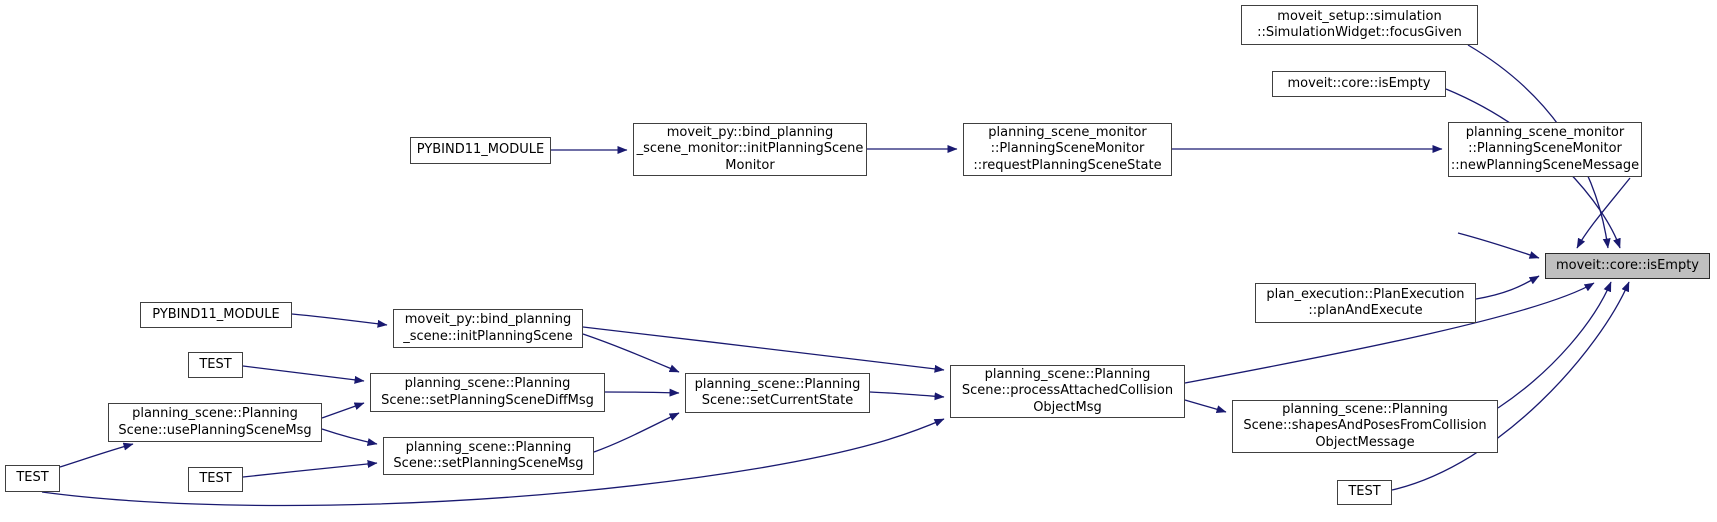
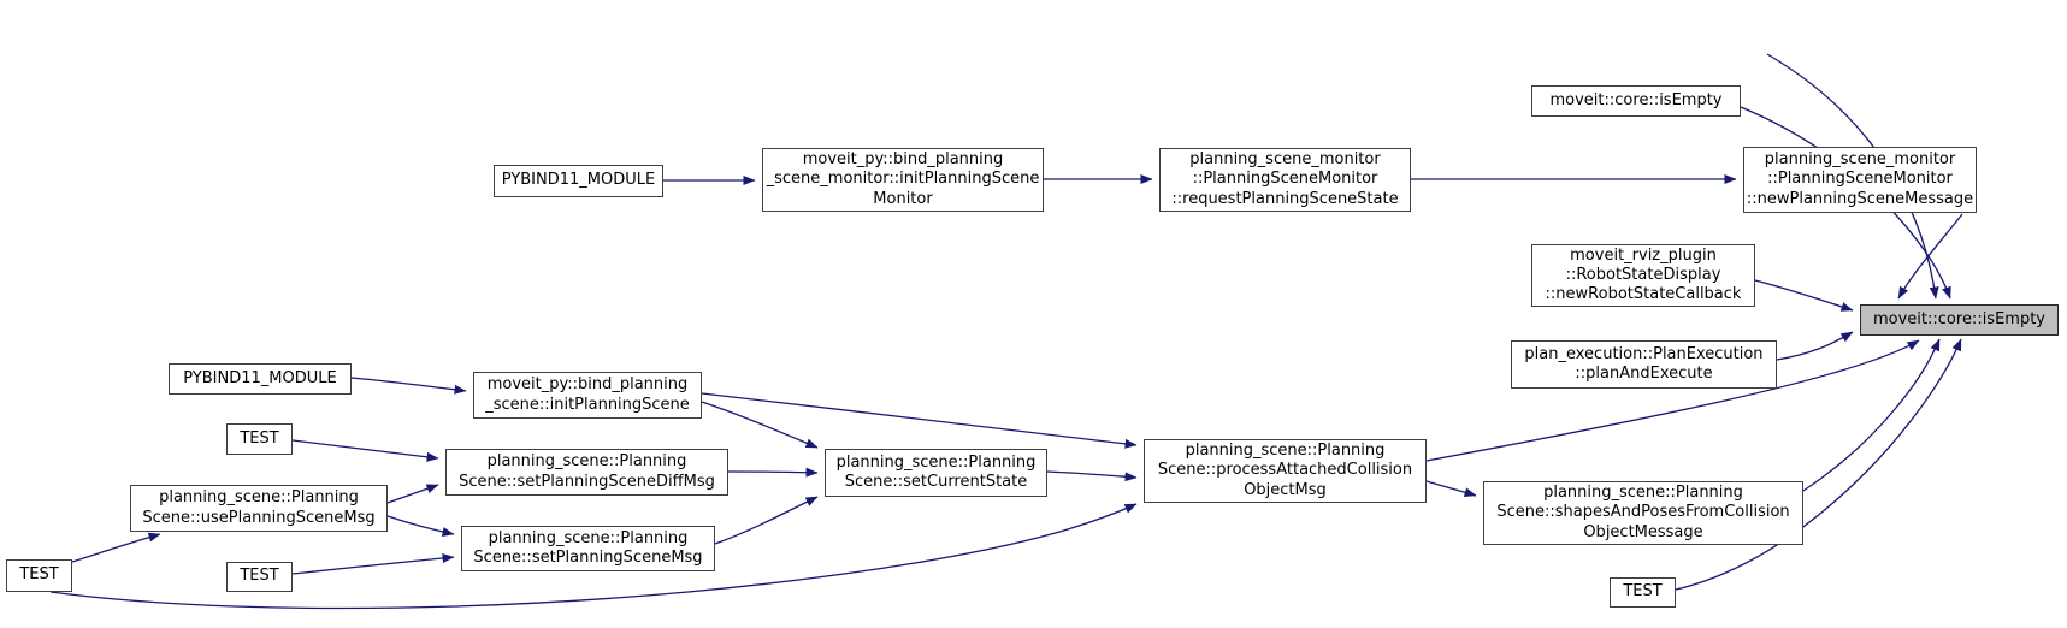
- moveit_setup::simulation
- ::SimulationWidget::focusGiven
  moveit::core::isEmpty
  PYBIND11_MODULE
  moveit_py::bind_planning
  _scene_monitor::initPlanningScene
  Monitor
  planning_scene_monitor
  ::PlanningSceneMonitor
  ::requestPlanningSceneState
  planning_scene_monitor
  ::PlanningSceneMonitor
  ::newPlanningSceneMessage
+ moveit_rviz_plugin
+ ::RobotStateDisplay
+ ::newRobotStateCallback
  moveit::core::isEmpty
  plan_execution::PlanExecution
  ::planAndExecute
  PYBIND11_MODULE
  moveit_py::bind_planning
  _scene::initPlanningScene
  TEST
  planning_scene::Planning
  Scene::setPlanningSceneDiffMsg
  planning_scene::Planning
  Scene::setCurrentState
  planning_scene::Planning
  Scene::processAttachedCollision
  ObjectMsg
  planning_scene::Planning
  Scene::usePlanningSceneMsg
  planning_scene::Planning
  Scene::setPlanningSceneMsg
  planning_scene::Planning
  Scene::shapesAndPosesFromCollision
  ObjectMessage
  TEST
  TEST
  TEST
